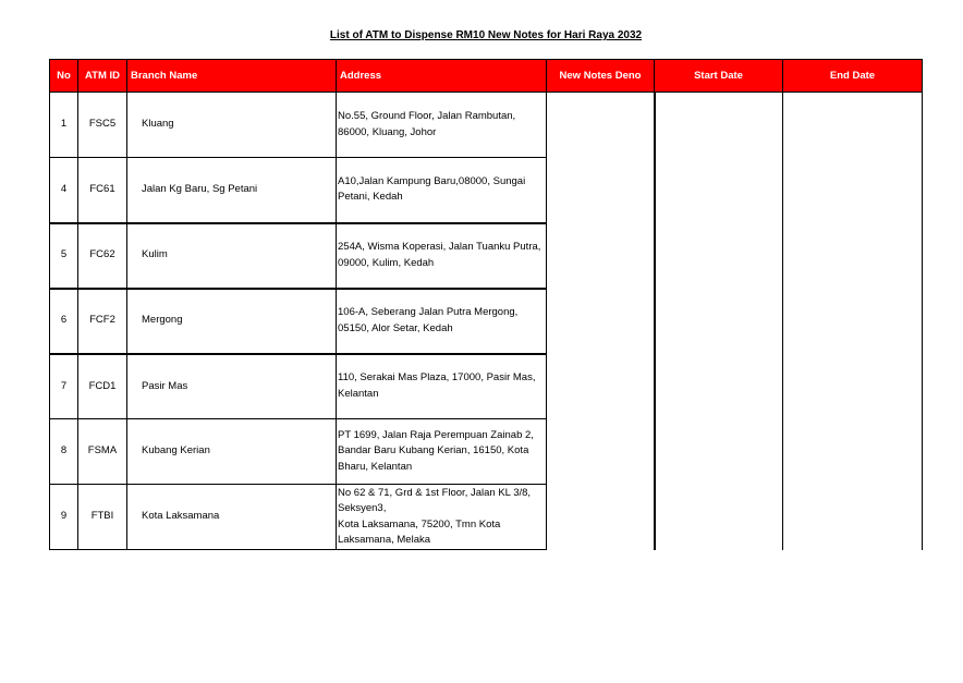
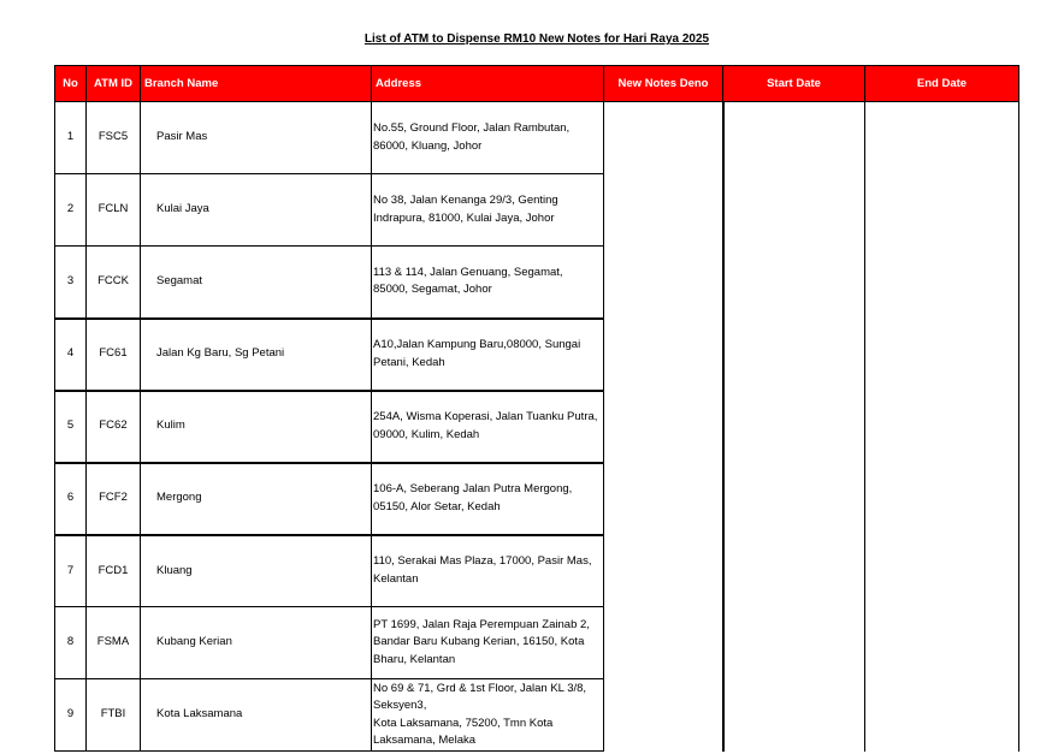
- List of ATM to Dispense RM10 New Notes for Hari Raya 2032
+ List of ATM to Dispense RM10 New Notes for Hari Raya 2025
  No	ATM ID	Branch Name	Address	New Notes Deno	Start Date	End Date
- 1	FSC5	Kluang	No.55, Ground Floor, Jalan Rambutan, 86000, Kluang, Johor
+ 1	FSC5	Pasir Mas	No.55, Ground Floor, Jalan Rambutan, 86000, Kluang, Johor
+ 2	FCLN	Kulai Jaya	No 38, Jalan Kenanga 29/3, Genting Indrapura, 81000, Kulai Jaya, Johor
+ 3	FCCK	Segamat	113 & 114, Jalan Genuang, Segamat, 85000, Segamat, Johor
  4	FC61	Jalan Kg Baru, Sg Petani	A10,Jalan Kampung Baru,08000, Sungai Petani, Kedah
  5	FC62	Kulim	254A, Wisma Koperasi, Jalan Tuanku Putra, 09000, Kulim, Kedah
  6	FCF2	Mergong	106-A, Seberang Jalan Putra Mergong, 05150, Alor Setar, Kedah
- 7	FCD1	Pasir Mas	110, Serakai Mas Plaza, 17000, Pasir Mas, Kelantan
+ 7	FCD1	Kluang	110, Serakai Mas Plaza, 17000, Pasir Mas, Kelantan
  8	FSMA	Kubang Kerian	PT 1699, Jalan Raja Perempuan Zainab 2, Bandar Baru Kubang Kerian, 16150, Kota Bharu, Kelantan
- 9	FTBI	Kota Laksamana	No 62 & 71, Grd & 1st Floor, Jalan KL 3/8, Seksyen3, Kota Laksamana, 75200, Tmn Kota Laksamana, Melaka
+ 9	FTBI	Kota Laksamana	No 69 & 71, Grd & 1st Floor, Jalan KL 3/8, Seksyen3, Kota Laksamana, 75200, Tmn Kota Laksamana, Melaka
